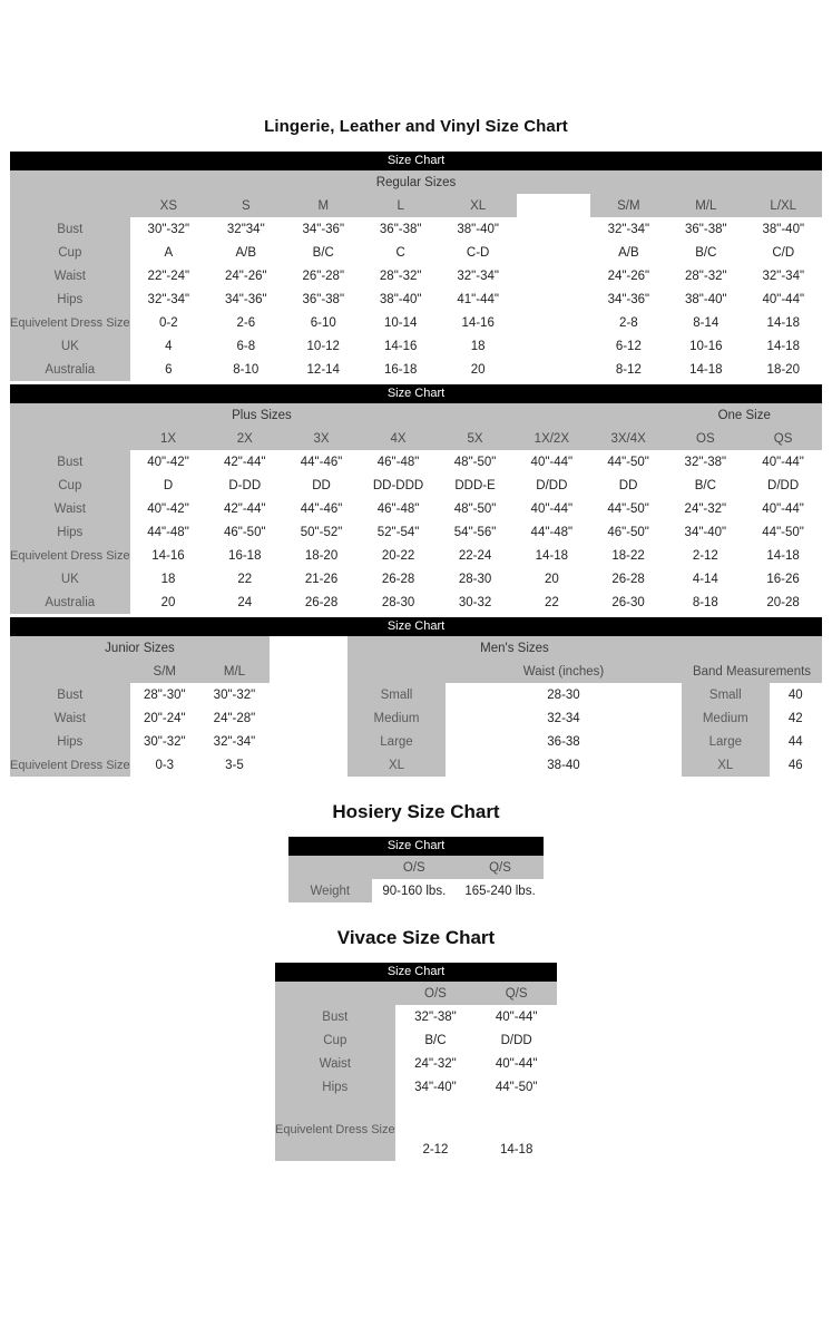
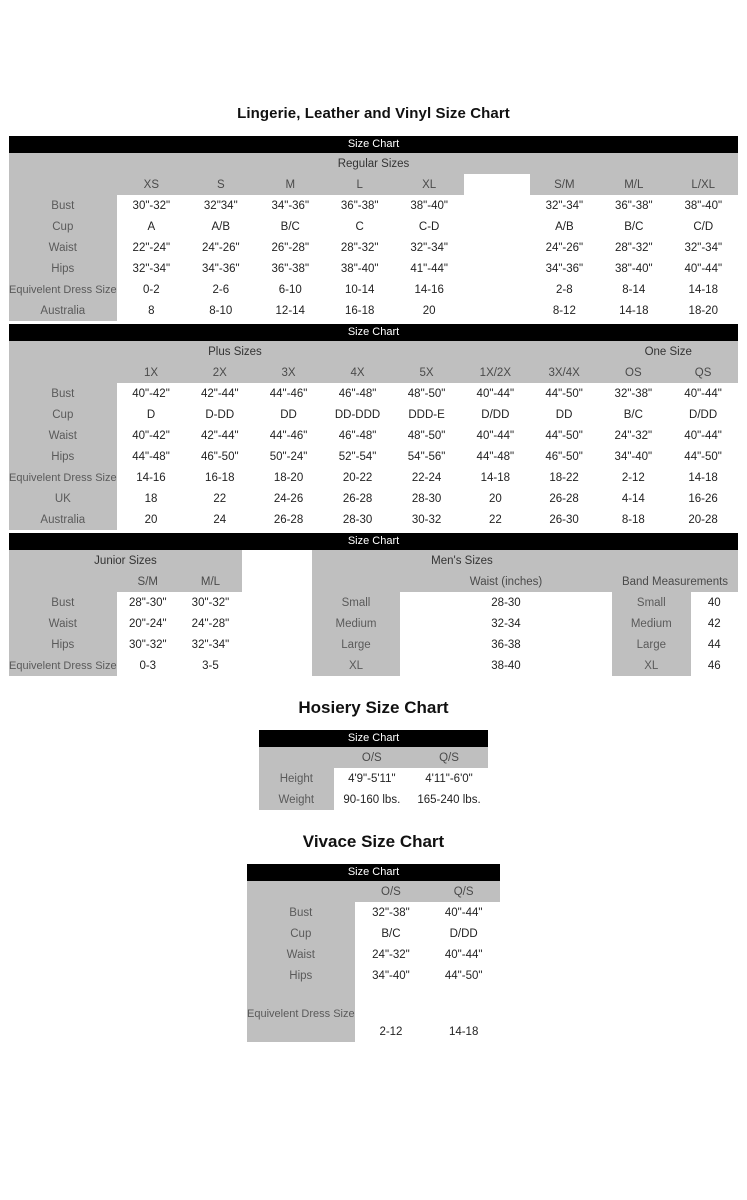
  Lingerie, Leather and Vinyl Size Chart
  Size Chart
  Regular Sizes
  	XS	S	M	L	XL		S/M	M/L	L/XL
  Bust	30"-32"	32"34"	34"-36"	36"-38"	38"-40"		32"-34"	36"-38"	38"-40"
  Cup	A	A/B	B/C	C	C-D		A/B	B/C	C/D
  Waist	22"-24"	24"-26"	26"-28"	28"-32"	32"-34"		24"-26"	28"-32"	32"-34"
  Hips	32"-34"	34"-36"	36"-38"	38"-40"	41"-44"		34"-36"	38"-40"	40"-44"
  Equivelent Dress Size	0-2	2-6	6-10	10-14	14-16		2-8	8-14	14-18
- UK	4	6-8	10-12	14-16	18		6-12	10-16	14-18
- Australia	6	8-10	12-14	16-18	20		8-12	14-18	18-20
+ Australia	8	8-10	12-14	16-18	20		8-12	14-18	18-20
  Size Chart
  Plus Sizes		One Size
  	1X	2X	3X	4X	5X	1X/2X	3X/4X	OS	QS
  Bust	40"-42"	42"-44"	44"-46"	46"-48"	48"-50"	40"-44"	44"-50"	32"-38"	40"-44"
  Cup	D	D-DD	DD	DD-DDD	DDD-E	D/DD	DD	B/C	D/DD
  Waist	40"-42"	42"-44"	44"-46"	46"-48"	48"-50"	40"-44"	44"-50"	24"-32"	40"-44"
- Hips	44"-48"	46"-50"	50"-52"	52"-54"	54"-56"	44"-48"	46"-50"	34"-40"	44"-50"
+ Hips	44"-48"	46"-50"	50"-24"	52"-54"	54"-56"	44"-48"	46"-50"	34"-40"	44"-50"
  Equivelent Dress Size	14-16	16-18	18-20	20-22	22-24	14-18	18-22	2-12	14-18
- UK	18	22	21-26	26-28	28-30	20	26-28	4-14	16-26
+ UK	18	22	24-26	26-28	28-30	20	26-28	4-14	16-26
  Australia	20	24	26-28	28-30	30-32	22	26-30	8-18	20-28
  Size Chart
  Junior Sizes
  	S/M	M/L
  Bust	28"-30"	30"-32"
  Waist	20"-24"	24"-28"
  Hips	30"-32"	32"-34"
  Equivelent Dress Size	0-3	3-5
  Men's Sizes
  	Waist (inches)
  Small	28-30
  Medium	32-34
  Large	36-38
  XL	38-40
  Band Measurements
  Small	40
  Medium	42
  Large	44
  XL	46
  Hosiery Size Chart
  Size Chart
  	O/S	Q/S
+ Height	4'9"-5'11"	4'11"-6'0"
  Weight	90-160 lbs.	165-240 lbs.
  Vivace Size Chart
  Size Chart
  	O/S	Q/S
  Bust	32"-38"	40"-44"
  Cup	B/C	D/DD
  Waist	24"-32"	40"-44"
  Hips	34"-40"	44"-50"
  Equivelent Dress Size	2-12	14-18
